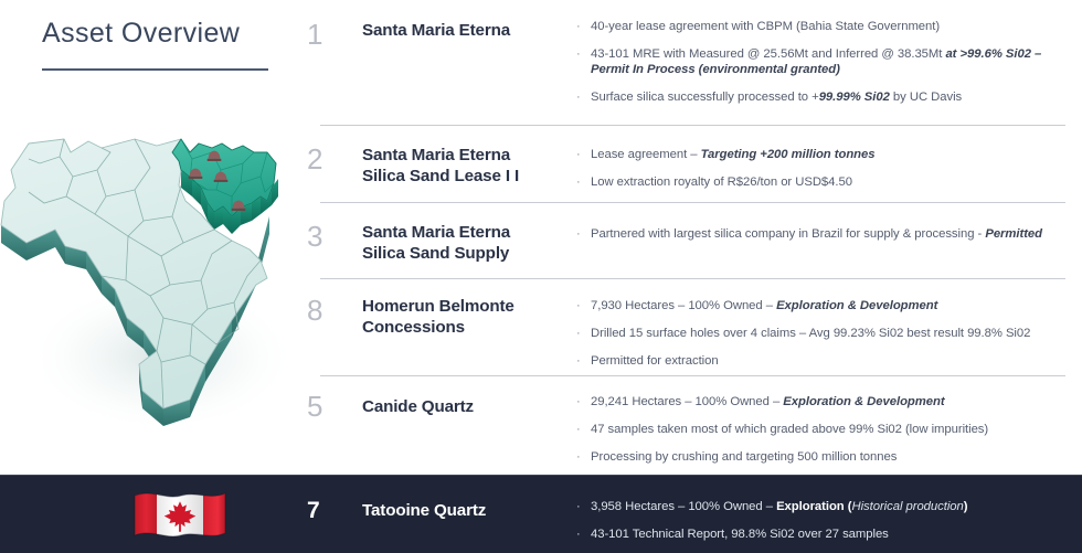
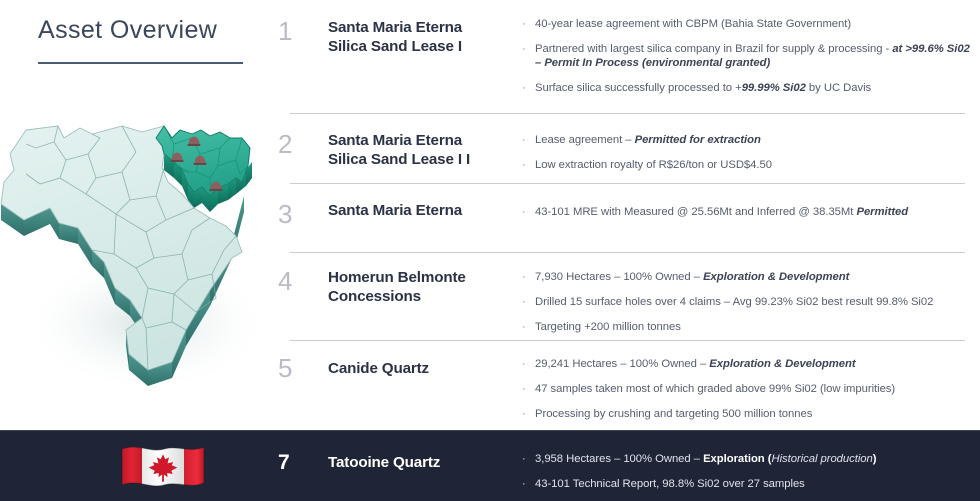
  Asset Overview
  1
  Santa Maria Eterna
+ Silica Sand Lease I
  ·
  40-year lease agreement with CBPM (Bahia State Government)
  ·
- 43-101 MRE with Measured @ 25.56Mt and Inferred @ 38.35Mt at >99.6% Si02 – Permit In Process (environmental granted)
+ Partnered with largest silica company in Brazil for supply & processing - at >99.6% Si02 – Permit In Process (environmental granted)
  ·
  Surface silica successfully processed to +99.99% Si02 by UC Davis
  2
  Santa Maria Eterna
  Silica Sand Lease I I
  ·
- Lease agreement – Targeting +200 million tonnes
+ Lease agreement – Permitted for extraction
  ·
  Low extraction royalty of R$26/ton or USD$4.50
  3
  Santa Maria Eterna
- Silica Sand Supply
  ·
- Partnered with largest silica company in Brazil for supply & processing - Permitted
+ 43-101 MRE with Measured @ 25.56Mt and Inferred @ 38.35Mt Permitted
- 8
+ 4
  Homerun Belmonte
  Concessions
  ·
  7,930 Hectares – 100% Owned – Exploration & Development
  ·
  Drilled 15 surface holes over 4 claims – Avg 99.23% Si02 best result 99.8% Si02
  ·
- Permitted for extraction
+ Targeting +200 million tonnes
  5
  Canide Quartz
  ·
  29,241 Hectares – 100% Owned – Exploration & Development
  ·
  47 samples taken most of which graded above 99% Si02 (low impurities)
  ·
  Processing by crushing and targeting 500 million tonnes
  7
  Tatooine Quartz
  ·
  3,958 Hectares – 100% Owned – Exploration (Historical production)
  ·
  43-101 Technical Report, 98.8% Si02 over 27 samples
